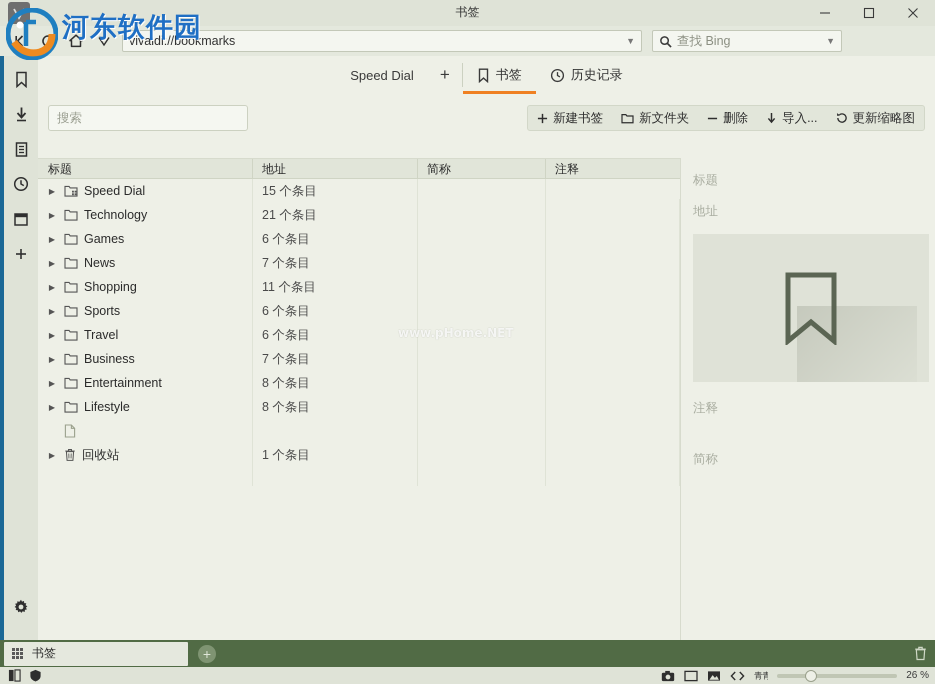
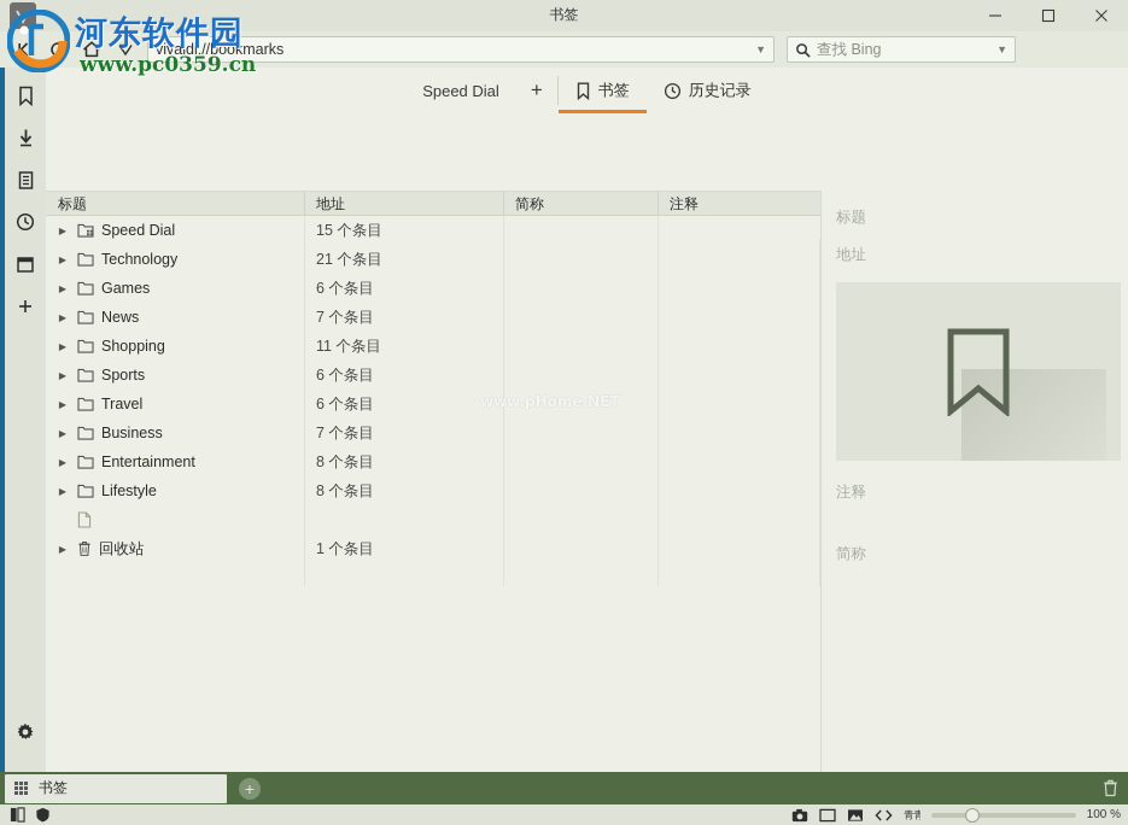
  书签
  vivaldi://bookmarks
  ▼
  查找 Bing
  ▼
  Speed Dial
  +
  书签
  历史记录
- 搜索
- 新建书签
- 新文件夹
- 删除
- 导入...
- 更新缩略图
  标题
  地址
  简称
  注释
  ▶
  Speed Dial
  15 个条目
  ▶
  Technology
  21 个条目
  ▶
  Games
  6 个条目
  ▶
  News
  7 个条目
  ▶
  Shopping
  11 个条目
  ▶
  Sports
  6 个条目
  ▶
  Travel
  6 个条目
  ▶
  Business
  7 个条目
  ▶
  Entertainment
  8 个条目
  ▶
  Lifestyle
  8 个条目
  ▶
  回收站
  1 个条目
  标题
  地址
  注释
  简称
  书签
  +
  青青
- 26 %
+ 100 %
  河东软件园
+ www.pc0359.cn
  www.pHome.NET
